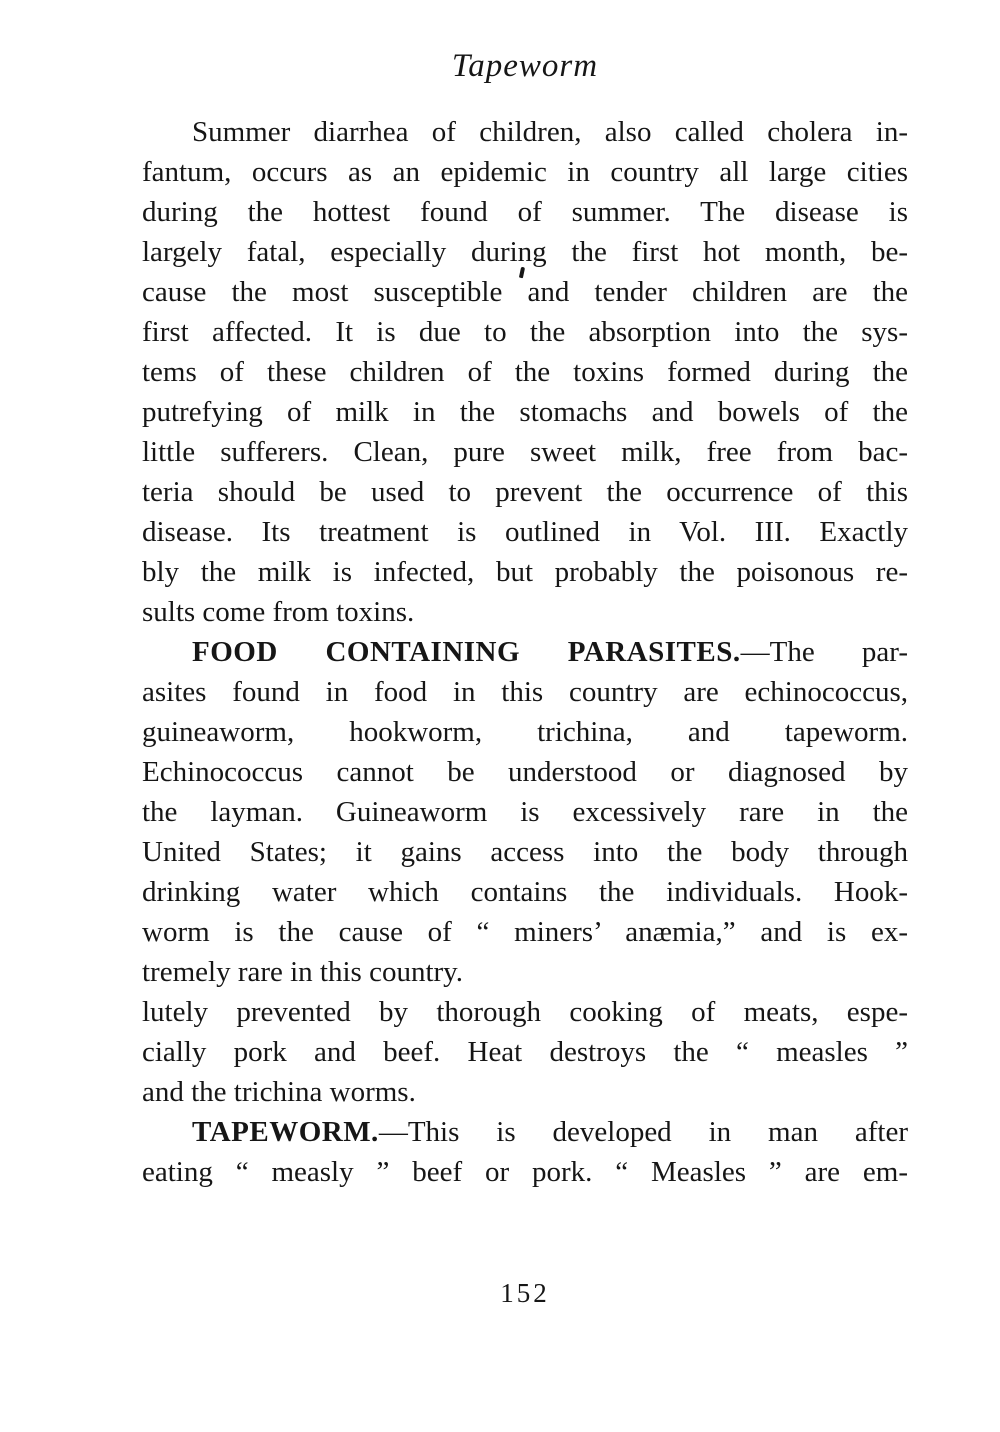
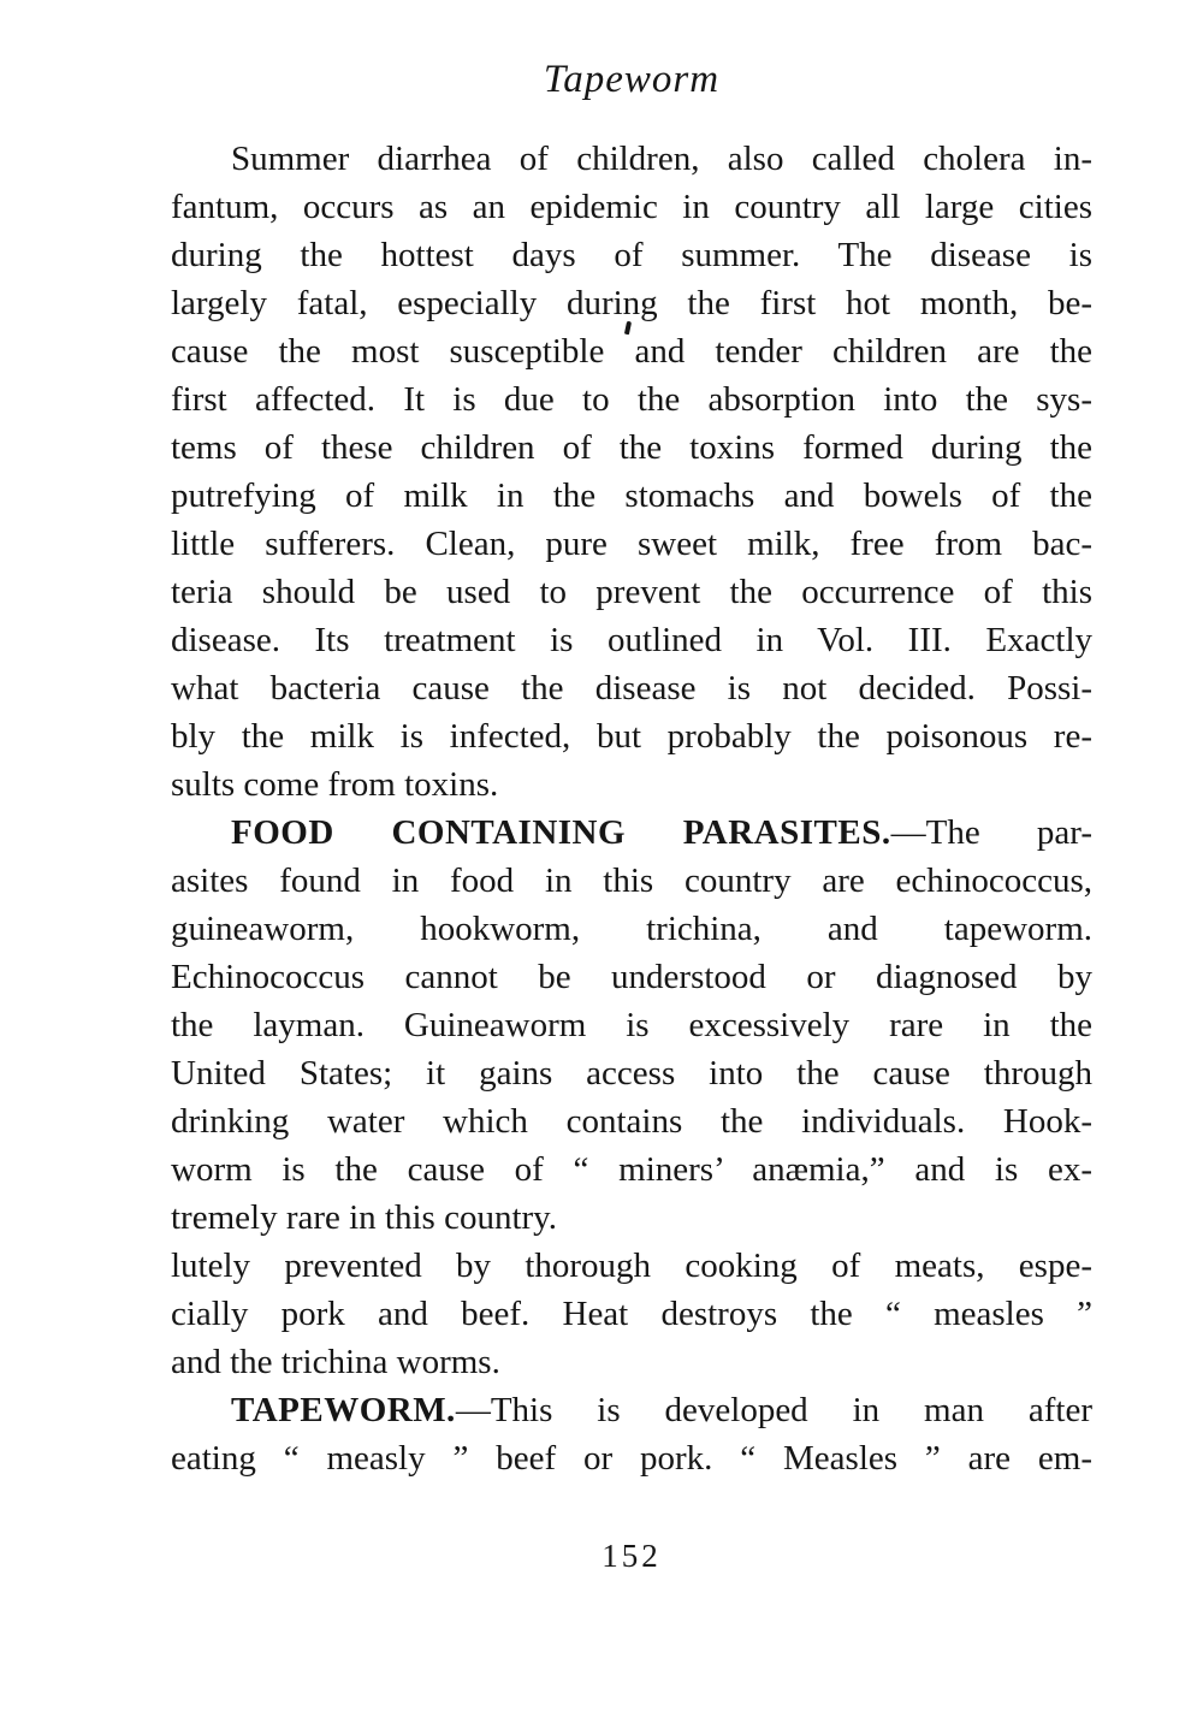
  Tapeworm
  Summer diarrhea of children, also called cholera in-
  fantum, occurs as an epidemic in country all large cities
- during the hottest found of summer. The disease is
+ during the hottest days of summer. The disease is
  largely fatal, especially during the first hot month, be-
  cause the most susceptible and tender children are the
  first affected. It is due to the absorption into the sys-
  tems of these children of the toxins formed during the
  putrefying of milk in the stomachs and bowels of the
  little sufferers. Clean, pure sweet milk, free from bac-
  teria should be used to prevent the occurrence of this
  disease. Its treatment is outlined in Vol. III. Exactly
+ what bacteria cause the disease is not decided. Possi-
  bly the milk is infected, but probably the poisonous re-
  sults come from toxins.
  FOOD CONTAINING PARASITES.—The par-
  asites found in food in this country are echinococcus,
  guineaworm, hookworm, trichina, and tapeworm.
  Echinococcus cannot be understood or diagnosed by
  the layman. Guineaworm is excessively rare in the
- United States; it gains access into the body through
+ United States; it gains access into the cause through
  drinking water which contains the individuals. Hook-
  worm is the cause of “ miners’ anæmia,” and is ex-
  tremely rare in this country.
  lutely prevented by thorough cooking of meats, espe-
  cially pork and beef. Heat destroys the “ measles ”
  and the trichina worms.
  TAPEWORM.—This is developed in man after
  eating “ measly ” beef or pork. “ Measles ” are em-
  152
